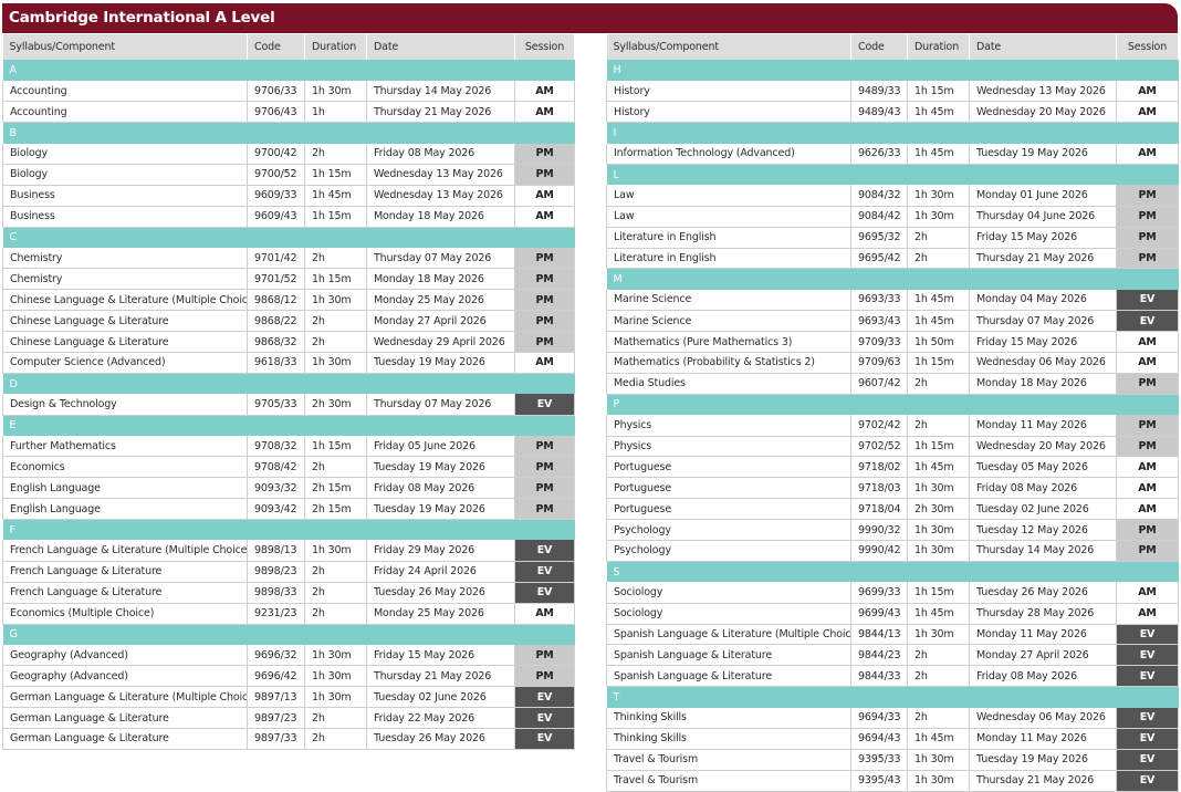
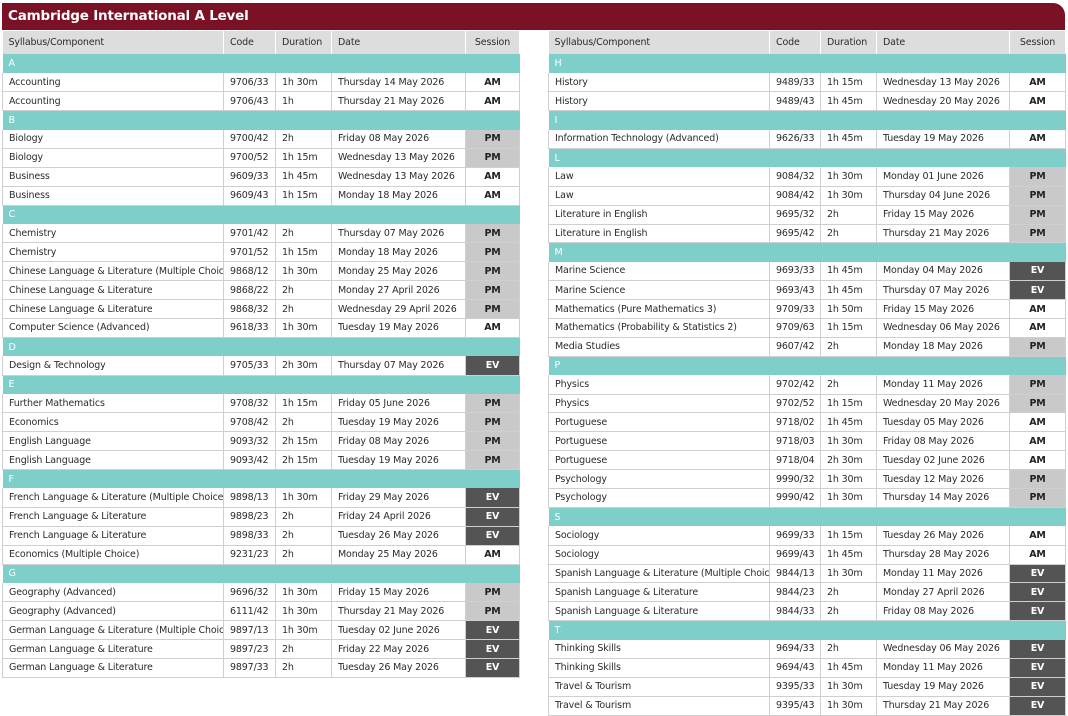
  Cambridge International A Level
  Syllabus/Component	Code	Duration	Date	Session
  A
  Accounting	9706/33	1h 30m	Thursday 14 May 2026	AM
  Accounting	9706/43	1h	Thursday 21 May 2026	AM
  B
  Biology	9700/42	2h	Friday 08 May 2026	PM
  Biology	9700/52	1h 15m	Wednesday 13 May 2026	PM
  Business	9609/33	1h 45m	Wednesday 13 May 2026	AM
  Business	9609/43	1h 15m	Monday 18 May 2026	AM
  C
  Chemistry	9701/42	2h	Thursday 07 May 2026	PM
  Chemistry	9701/52	1h 15m	Monday 18 May 2026	PM
  Chinese Language & Literature (Multiple Choic	9868/12	1h 30m	Monday 25 May 2026	PM
  Chinese Language & Literature	9868/22	2h	Monday 27 April 2026	PM
  Chinese Language & Literature	9868/32	2h	Wednesday 29 April 2026	PM
  Computer Science (Advanced)	9618/33	1h 30m	Tuesday 19 May 2026	AM
  D
  Design & Technology	9705/33	2h 30m	Thursday 07 May 2026	EV
  E
  Further Mathematics	9708/32	1h 15m	Friday 05 June 2026	PM
  Economics	9708/42	2h	Tuesday 19 May 2026	PM
  English Language	9093/32	2h 15m	Friday 08 May 2026	PM
  English Language	9093/42	2h 15m	Tuesday 19 May 2026	PM
  F
  French Language & Literature (Multiple Choice	9898/13	1h 30m	Friday 29 May 2026	EV
  French Language & Literature	9898/23	2h	Friday 24 April 2026	EV
  French Language & Literature	9898/33	2h	Tuesday 26 May 2026	EV
  Economics (Multiple Choice)	9231/23	2h	Monday 25 May 2026	AM
  G
  Geography (Advanced)	9696/32	1h 30m	Friday 15 May 2026	PM
- Geography (Advanced)	9696/42	1h 30m	Thursday 21 May 2026	PM
+ Geography (Advanced)	6111/42	1h 30m	Thursday 21 May 2026	PM
  German Language & Literature (Multiple Choic	9897/13	1h 30m	Tuesday 02 June 2026	EV
  German Language & Literature	9897/23	2h	Friday 22 May 2026	EV
  German Language & Literature	9897/33	2h	Tuesday 26 May 2026	EV
  Syllabus/Component	Code	Duration	Date	Session
  H
  History	9489/33	1h 15m	Wednesday 13 May 2026	AM
  History	9489/43	1h 45m	Wednesday 20 May 2026	AM
  I
  Information Technology (Advanced)	9626/33	1h 45m	Tuesday 19 May 2026	AM
  L
  Law	9084/32	1h 30m	Monday 01 June 2026	PM
  Law	9084/42	1h 30m	Thursday 04 June 2026	PM
  Literature in English	9695/32	2h	Friday 15 May 2026	PM
  Literature in English	9695/42	2h	Thursday 21 May 2026	PM
  M
  Marine Science	9693/33	1h 45m	Monday 04 May 2026	EV
  Marine Science	9693/43	1h 45m	Thursday 07 May 2026	EV
  Mathematics (Pure Mathematics 3)	9709/33	1h 50m	Friday 15 May 2026	AM
  Mathematics (Probability & Statistics 2)	9709/63	1h 15m	Wednesday 06 May 2026	AM
  Media Studies	9607/42	2h	Monday 18 May 2026	PM
  P
  Physics	9702/42	2h	Monday 11 May 2026	PM
  Physics	9702/52	1h 15m	Wednesday 20 May 2026	PM
  Portuguese	9718/02	1h 45m	Tuesday 05 May 2026	AM
  Portuguese	9718/03	1h 30m	Friday 08 May 2026	AM
  Portuguese	9718/04	2h 30m	Tuesday 02 June 2026	AM
  Psychology	9990/32	1h 30m	Tuesday 12 May 2026	PM
  Psychology	9990/42	1h 30m	Thursday 14 May 2026	PM
  S
  Sociology	9699/33	1h 15m	Tuesday 26 May 2026	AM
  Sociology	9699/43	1h 45m	Thursday 28 May 2026	AM
  Spanish Language & Literature (Multiple Choic	9844/13	1h 30m	Monday 11 May 2026	EV
  Spanish Language & Literature	9844/23	2h	Monday 27 April 2026	EV
  Spanish Language & Literature	9844/33	2h	Friday 08 May 2026	EV
  T
  Thinking Skills	9694/33	2h	Wednesday 06 May 2026	EV
  Thinking Skills	9694/43	1h 45m	Monday 11 May 2026	EV
  Travel & Tourism	9395/33	1h 30m	Tuesday 19 May 2026	EV
  Travel & Tourism	9395/43	1h 30m	Thursday 21 May 2026	EV
